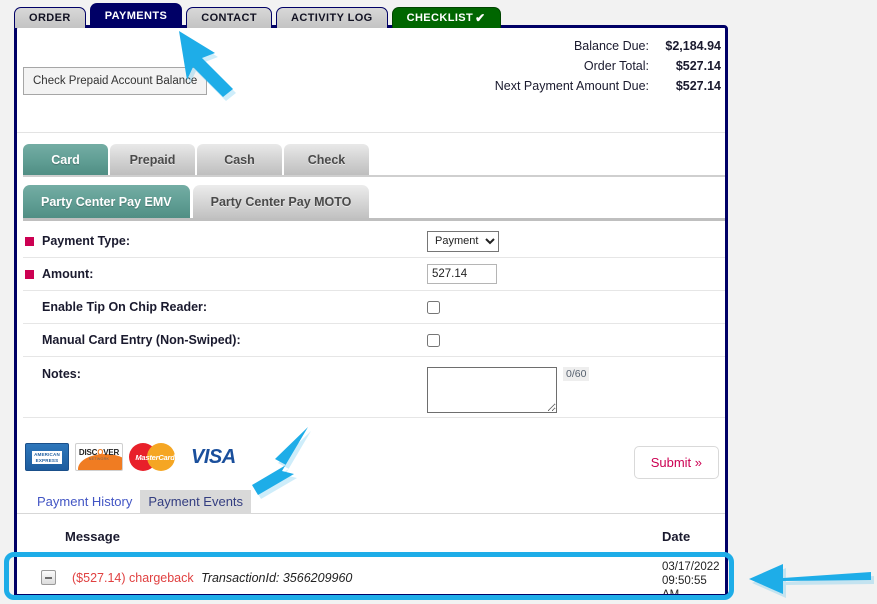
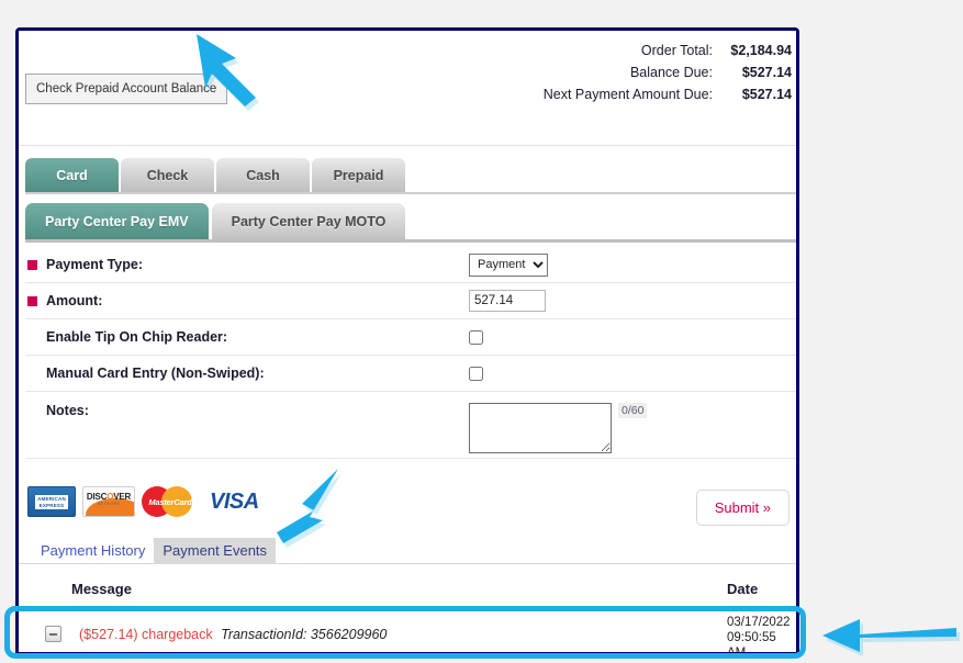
- ORDER
- PAYMENTS
- CONTACT
- ACTIVITY LOG
- CHECKLIST
- ✔
- Balance Due:
+ Order Total:
  $2,184.94
- Order Total:
+ Balance Due:
  $527.14
  Next Payment Amount Due:
  $527.14
  Check Prepaid Account Balance
  Card
- Prepaid
+ Check
  Cash
- Check
+ Prepaid
  Party Center Pay EMV
  Party Center Pay MOTO
  Payment Type:
  Payment
  Amount:
  527.14
  Enable Tip On Chip Reader:
  Manual Card Entry (Non-Swiped):
  Notes:
  0/60
  DISCOVER
  MasterCard
  VISA
  Submit »
  Payment History
  Payment Events
  Message
  Date
  ($527.14) chargeback TransactionId: 3566209960
  03/17/2022
  09:50:55
